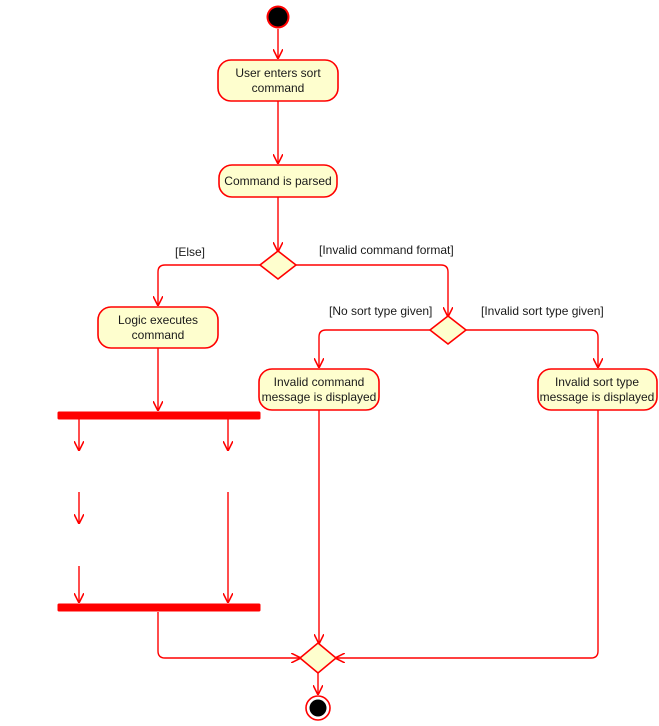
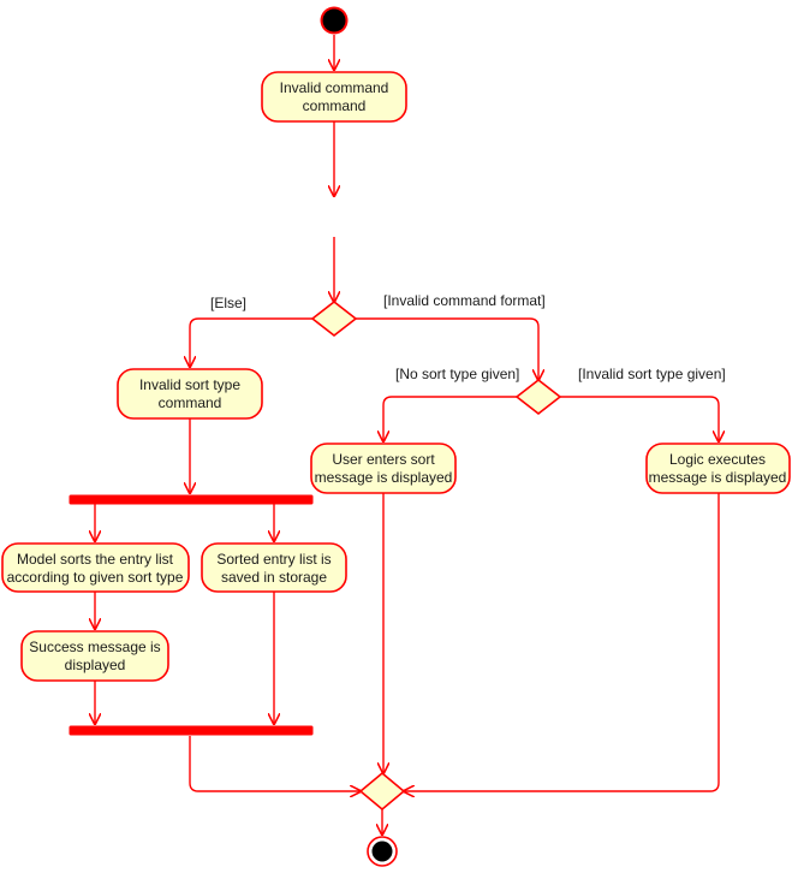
- User enters sort
+ Invalid command
  command
- Command is parsed
  [Else]
  [Invalid command format]
  [No sort type given]
  [Invalid sort type given]
- Logic executes
+ Invalid sort type
  command
- Invalid command
+ User enters sort
  message is displayed
- Invalid sort type
+ Logic executes
  message is displayed
+ Model sorts the entry list
+ according to given sort type
+ Sorted entry list is
+ saved in storage
+ Success message is
+ displayed
